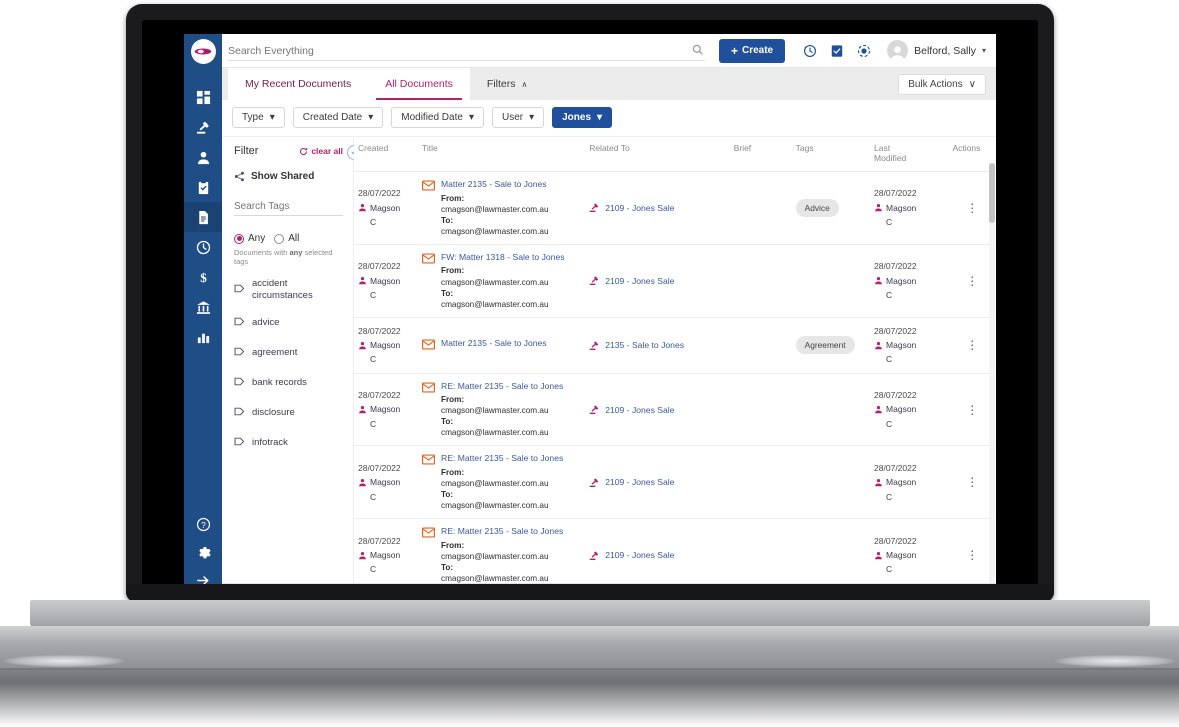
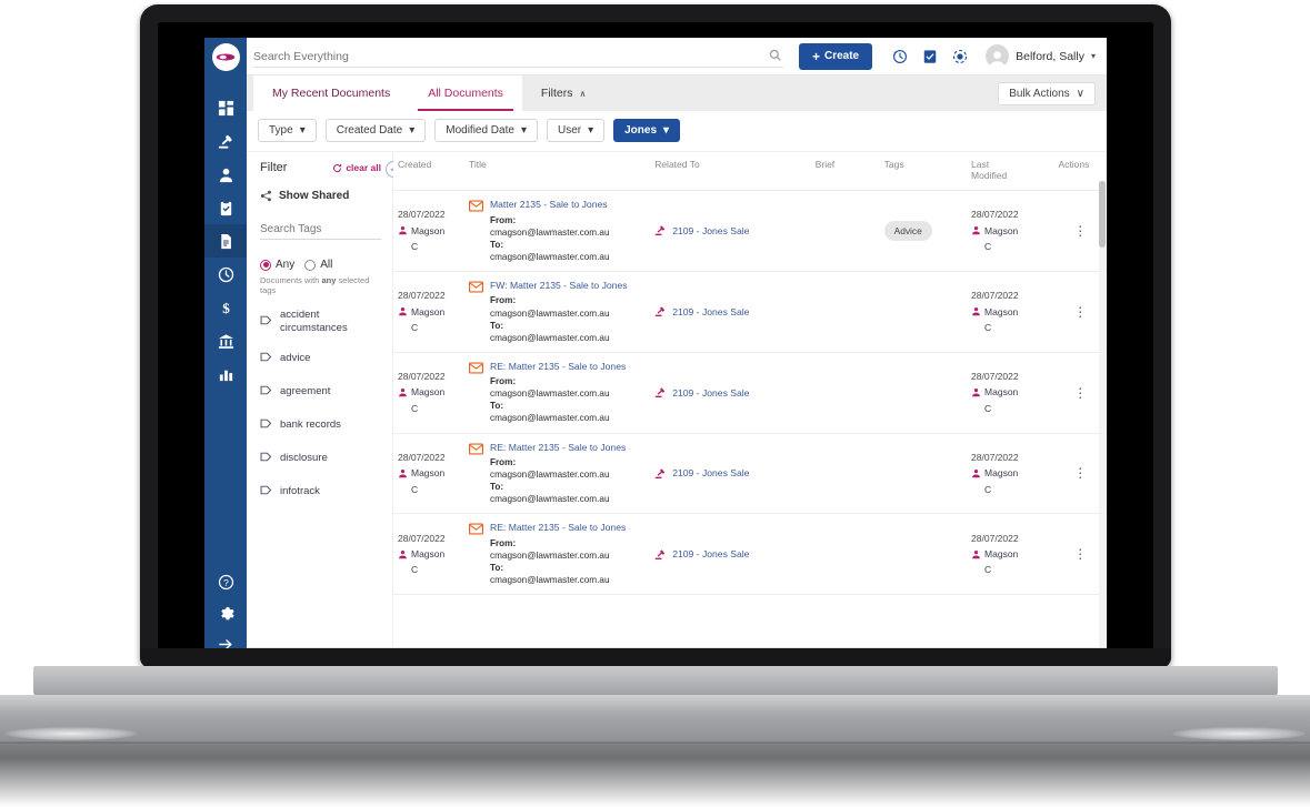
  $
  ?
  Search Everything
  +
  Create
  Belford, Sally
  ▾
  My Recent Documents
  All Documents
  Filters
  ∧
  Bulk Actions
  ∨
  Type
  ▾
  Created Date
  ▾
  Modified Date
  ▾
  User
  ▾
  Jones
  ▾
  Filter
  clear all
  Show Shared
  Search Tags
  Any
  All
  Documents with any selected tags
  accident circumstances
  advice
  agreement
  bank records
  disclosure
  infotrack
  Created	Title	Related To	Brief	Tags	Last Modified	Actions
  28/07/2022MagsonC	Matter 2135 - Sale to JonesFrom:cmagson@lawmaster.com.auTo:cmagson@lawmaster.com.au	2109 - Jones Sale		Advice	28/07/2022MagsonC	⋮
- 28/07/2022MagsonC	FW: Matter 1318 - Sale to JonesFrom:cmagson@lawmaster.com.auTo:cmagson@lawmaster.com.au	2109 - Jones Sale			28/07/2022MagsonC	⋮
+ 28/07/2022MagsonC	FW: Matter 2135 - Sale to JonesFrom:cmagson@lawmaster.com.auTo:cmagson@lawmaster.com.au	2109 - Jones Sale			28/07/2022MagsonC	⋮
- 28/07/2022MagsonC	Matter 2135 - Sale to Jones	2135 - Sale to Jones		Agreement	28/07/2022MagsonC	⋮
  28/07/2022MagsonC	RE: Matter 2135 - Sale to JonesFrom:cmagson@lawmaster.com.auTo:cmagson@lawmaster.com.au	2109 - Jones Sale			28/07/2022MagsonC	⋮
  28/07/2022MagsonC	RE: Matter 2135 - Sale to JonesFrom:cmagson@lawmaster.com.auTo:cmagson@lawmaster.com.au	2109 - Jones Sale			28/07/2022MagsonC	⋮
  28/07/2022MagsonC	RE: Matter 2135 - Sale to JonesFrom:cmagson@lawmaster.com.auTo:cmagson@lawmaster.com.au	2109 - Jones Sale			28/07/2022MagsonC	⋮
